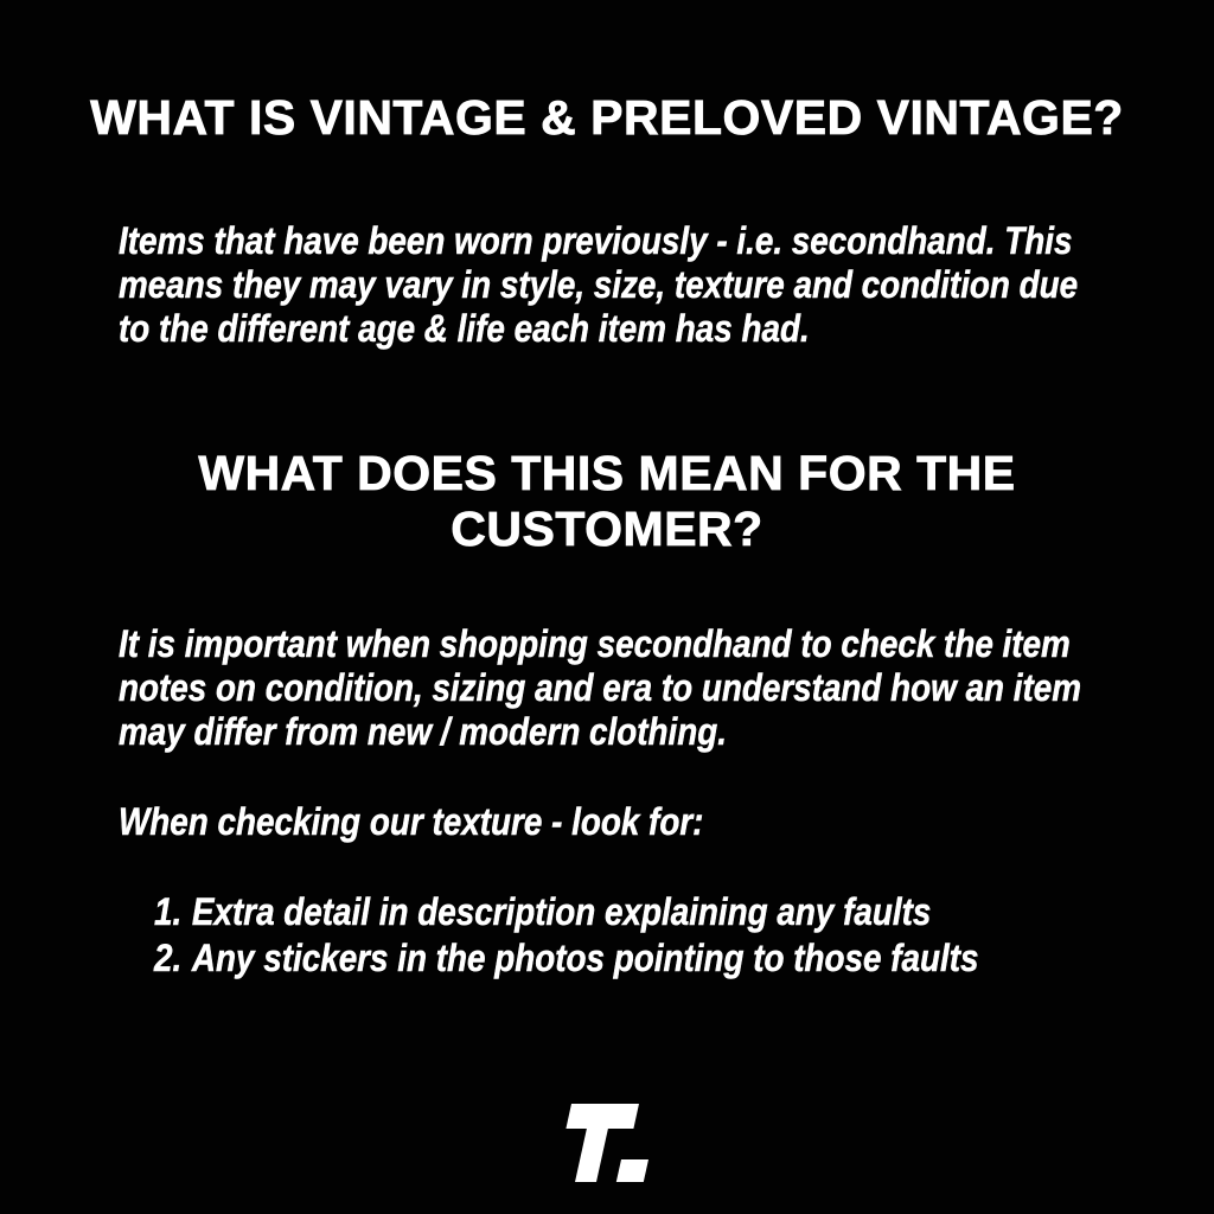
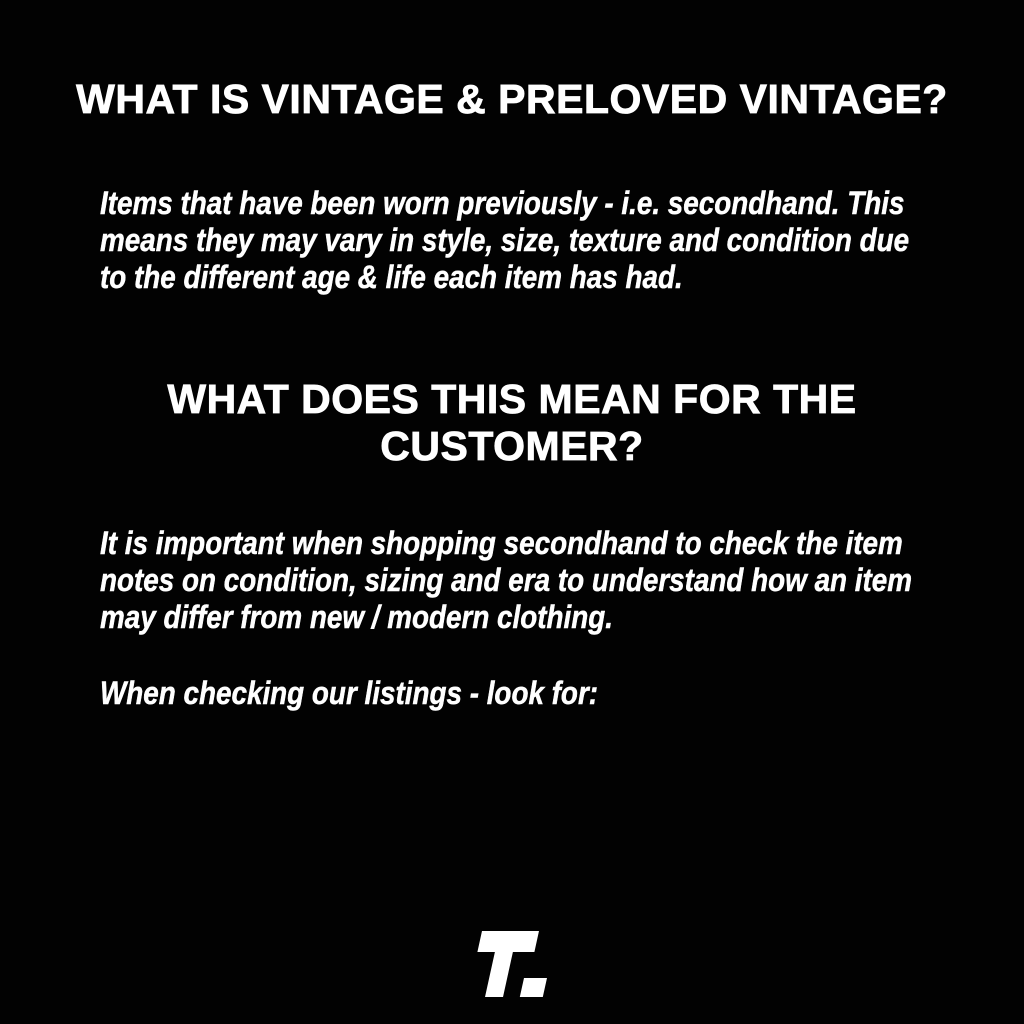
  WHAT IS VINTAGE & PRELOVED VINTAGE?
  Items that have been worn previously - i.e. secondhand. This
  means they may vary in style, size, texture and condition due
  to the different age & life each item has had.
  WHAT DOES THIS MEAN FOR THE
  CUSTOMER?
  It is important when shopping secondhand to check the item
  notes on condition, sizing and era to understand how an item
  may differ from new / modern clothing.
- When checking our texture - look for:
+ When checking our listings - look for:
- 1.
- Extra detail in description explaining any faults
- 2.
- Any stickers in the photos pointing to those faults
